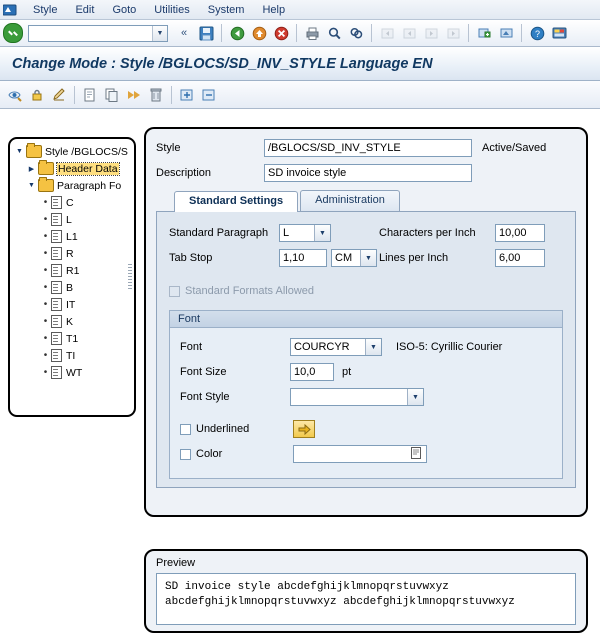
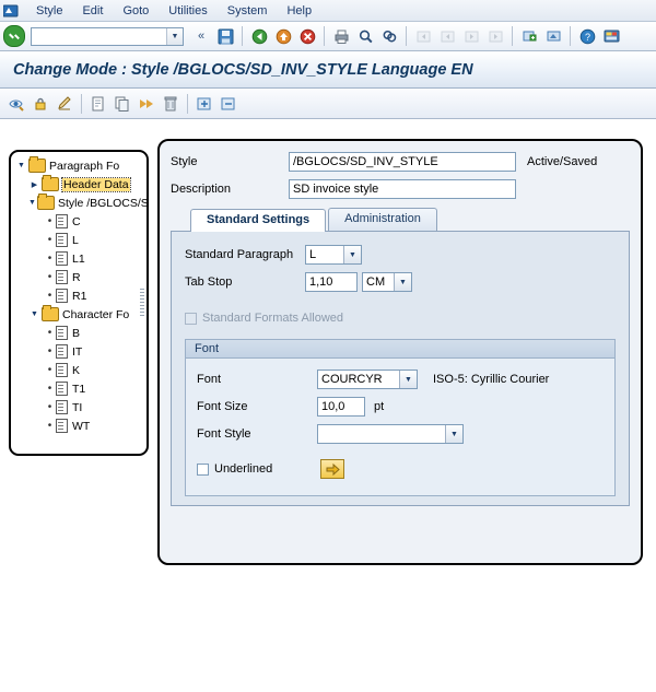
  Style
  Edit
  Goto
  Utilities
  System
  Help
  «
  ?
  Change Mode : Style /BGLOCS/SD_INV_STYLE Language EN
- Style /BGLOCS/S
+ Paragraph Fo
  Header Data
- Paragraph Fo
+ Style /BGLOCS/S
  •
  C
  •
  L
  •
  L1
  •
  R
  •
  R1
+ Character Fo
  •
  B
  •
  IT
  •
  K
  •
  T1
  •
  TI
  •
  WT
  Style
  /BGLOCS/SD_INV_STYLE
  Active/Saved
  Description
  SD invoice style
  Standard Settings
  Administration
  Standard Paragraph
  L
  Tab Stop
  1,10
  CM
- Characters per Inch
- 10,00
- Lines per Inch
- 6,00
  Standard Formats Allowed
  Font
  Font
  COURCYR
  ISO-5: Cyrillic Courier
  Font Size
  10,0
  pt
  Font Style
  Underlined
- Color
- Preview
- SD invoice style abcdefghijklmnopqrstuvwxyz
- abcdefghijklmnopqrstuvwxyz abcdefghijklmnopqrstuvwxyz
